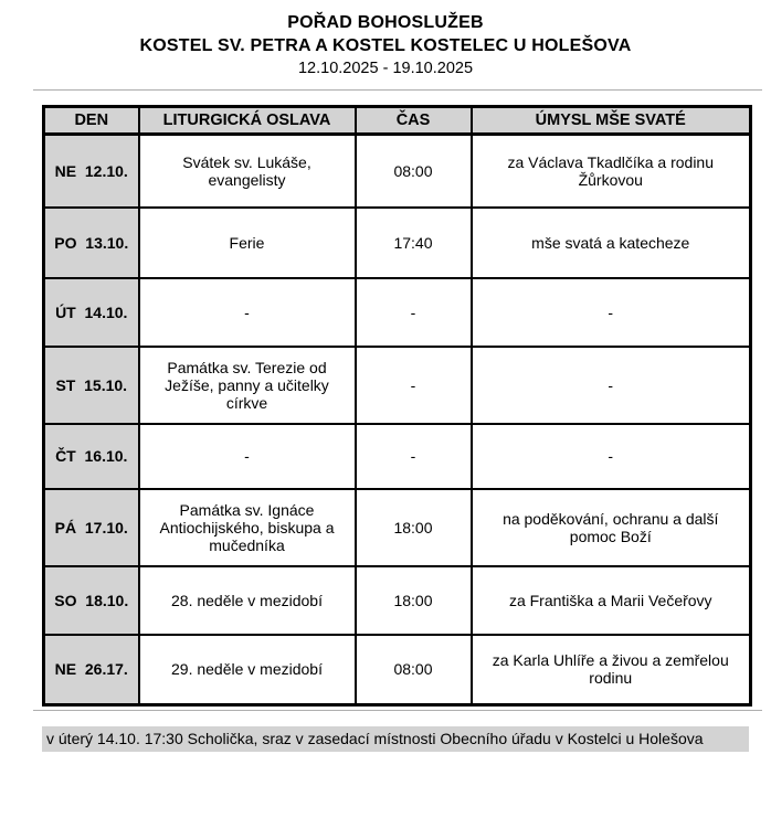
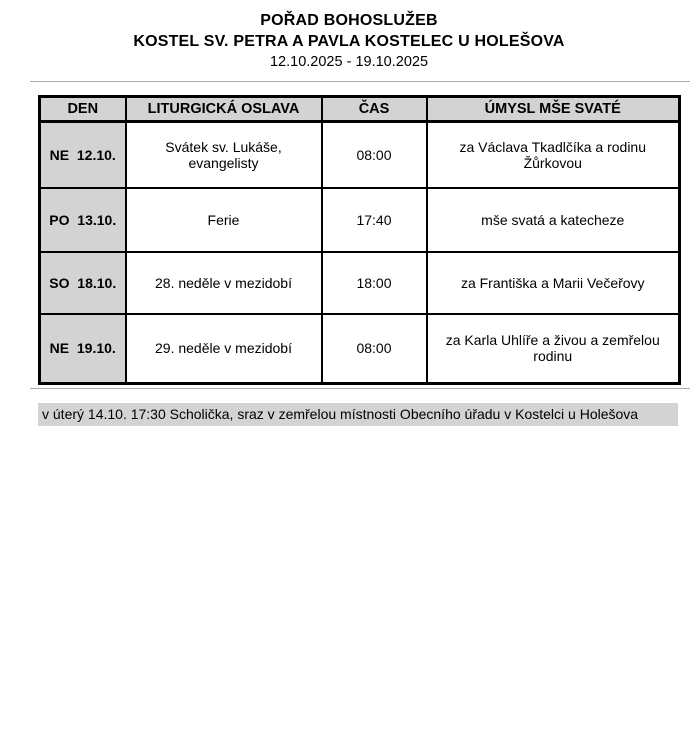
  POŘAD BOHOSLUŽEB
- KOSTEL SV. PETRA A KOSTEL KOSTELEC U HOLEŠOVA
+ KOSTEL SV. PETRA A PAVLA KOSTELEC U HOLEŠOVA
  12.10.2025 - 19.10.2025
  DEN	LITURGICKÁ OSLAVA	ČAS	ÚMYSL MŠE SVATÉ
  NE 12.10.	Svátek sv. Lukáše, evangelisty	08:00	za Václava Tkadlčíka a rodinu Žůrkovou
  PO 13.10.	Ferie	17:40	mše svatá a katecheze
- ÚT 14.10.	-	-	-
- ST 15.10.	Památka sv. Terezie od Ježíše, panny a učitelky církve	-	-
- ČT 16.10.	-	-	-
- PÁ 17.10.	Památka sv. Ignáce Antiochijského, biskupa a mučedníka	18:00	na poděkování, ochranu a další pomoc Boží
  SO 18.10.	28. neděle v mezidobí	18:00	za Františka a Marii Večeřovy
- NE 26.17.	29. neděle v mezidobí	08:00	za Karla Uhlíře a živou a zemřelou rodinu
+ NE 19.10.	29. neděle v mezidobí	08:00	za Karla Uhlíře a živou a zemřelou rodinu
- v úterý 14.10. 17:30 Scholička, sraz v zasedací místnosti Obecního úřadu v Kostelci u Holešova
+ v úterý 14.10. 17:30 Scholička, sraz v zemřelou místnosti Obecního úřadu v Kostelci u Holešova
